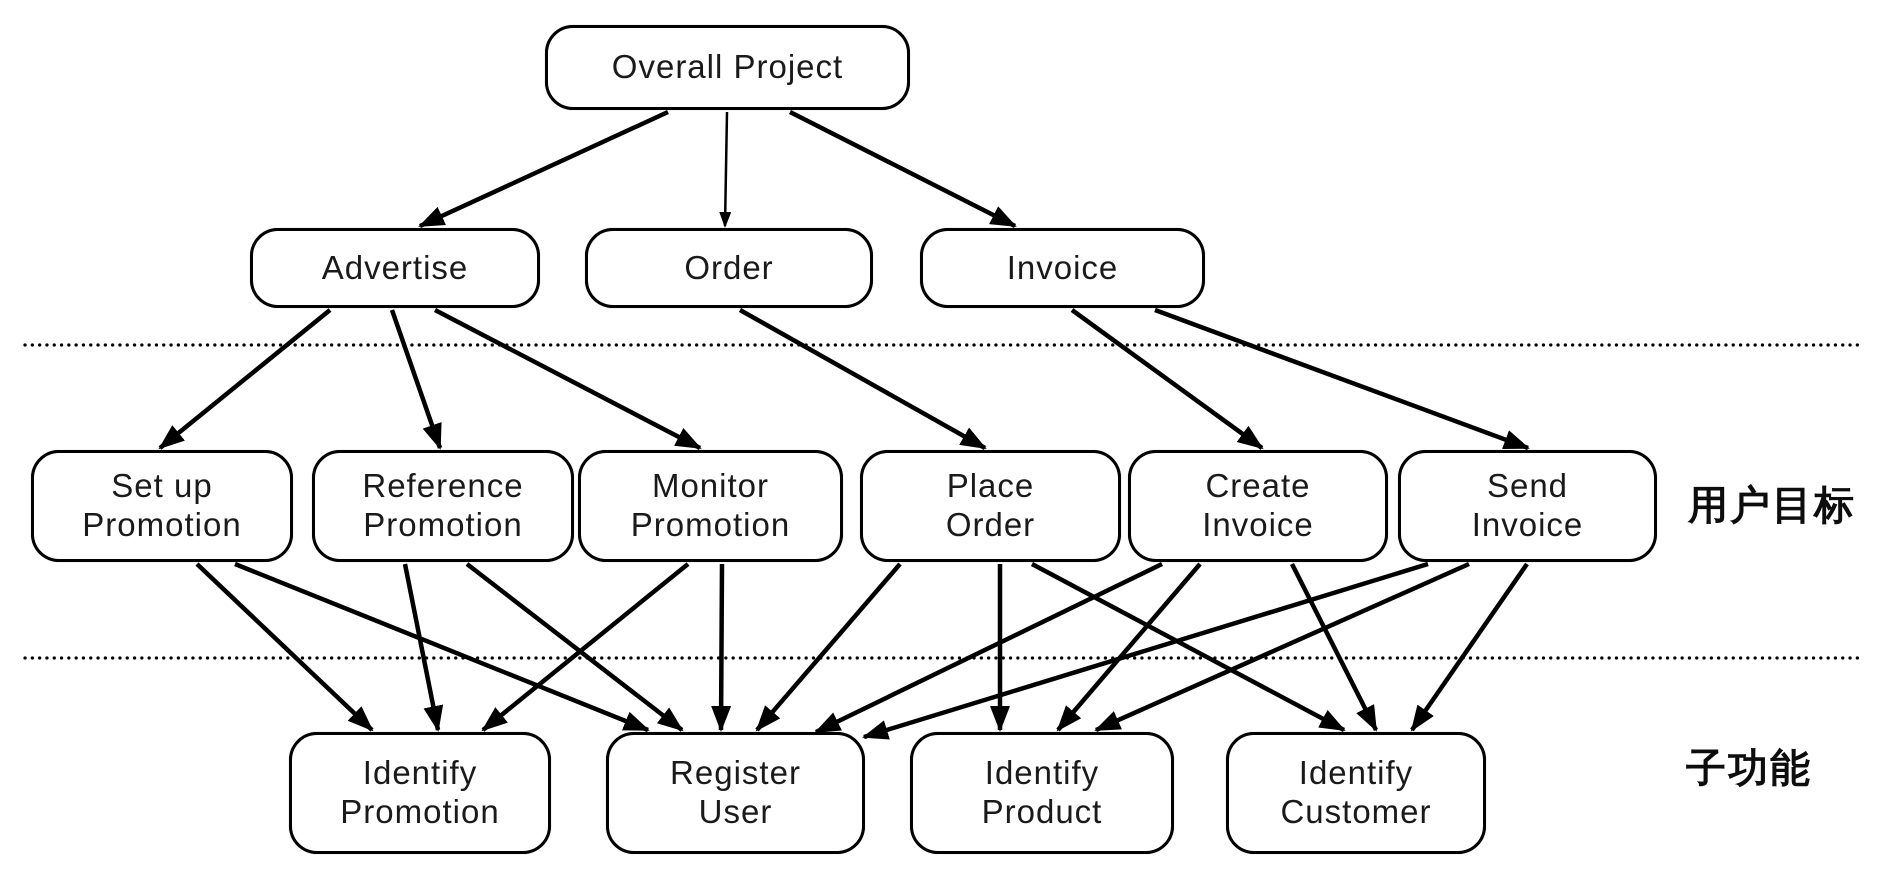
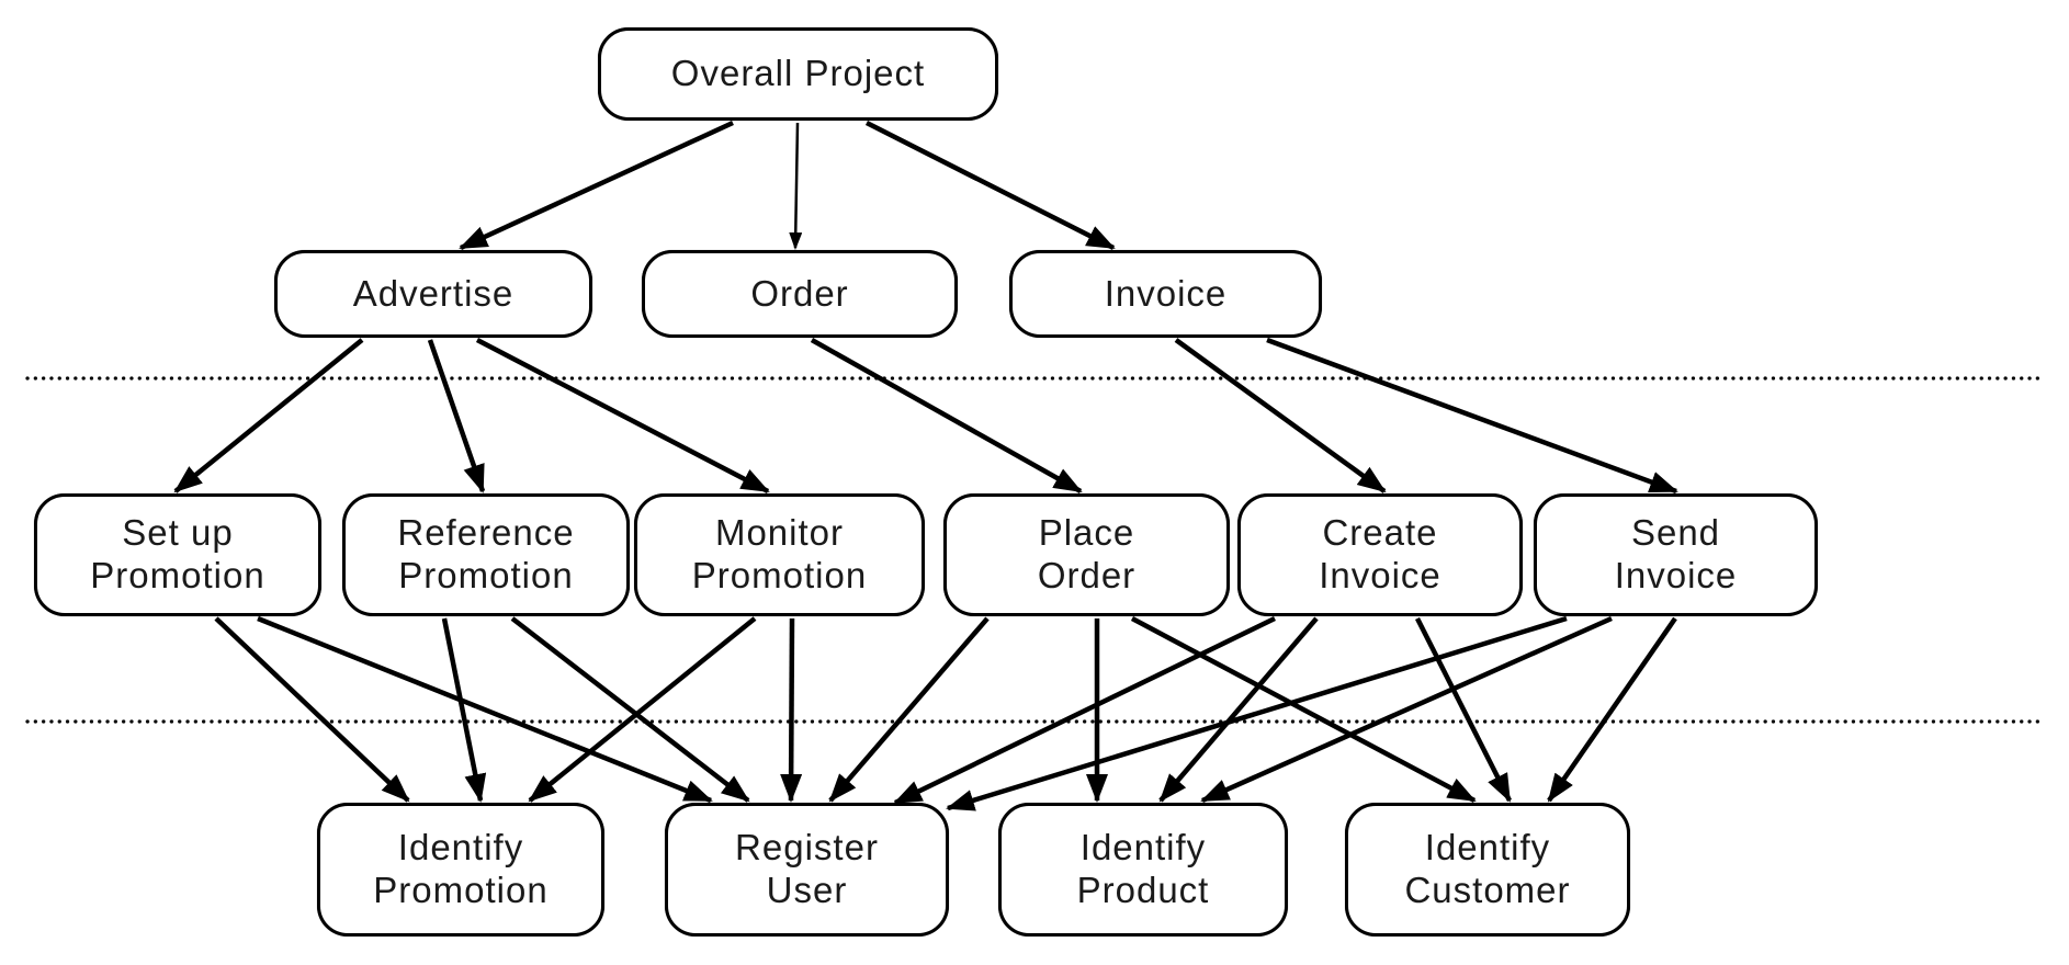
  Overall Project
  Advertise
  Order
  Invoice
  Set up
  Promotion
  Reference
  Promotion
  Monitor
  Promotion
  Place
  Order
  Create
  Invoice
  Send
  Invoice
  Identify
  Promotion
  Register
  User
  Identify
  Product
  Identify
  Customer
- 用户目标
- 子功能
